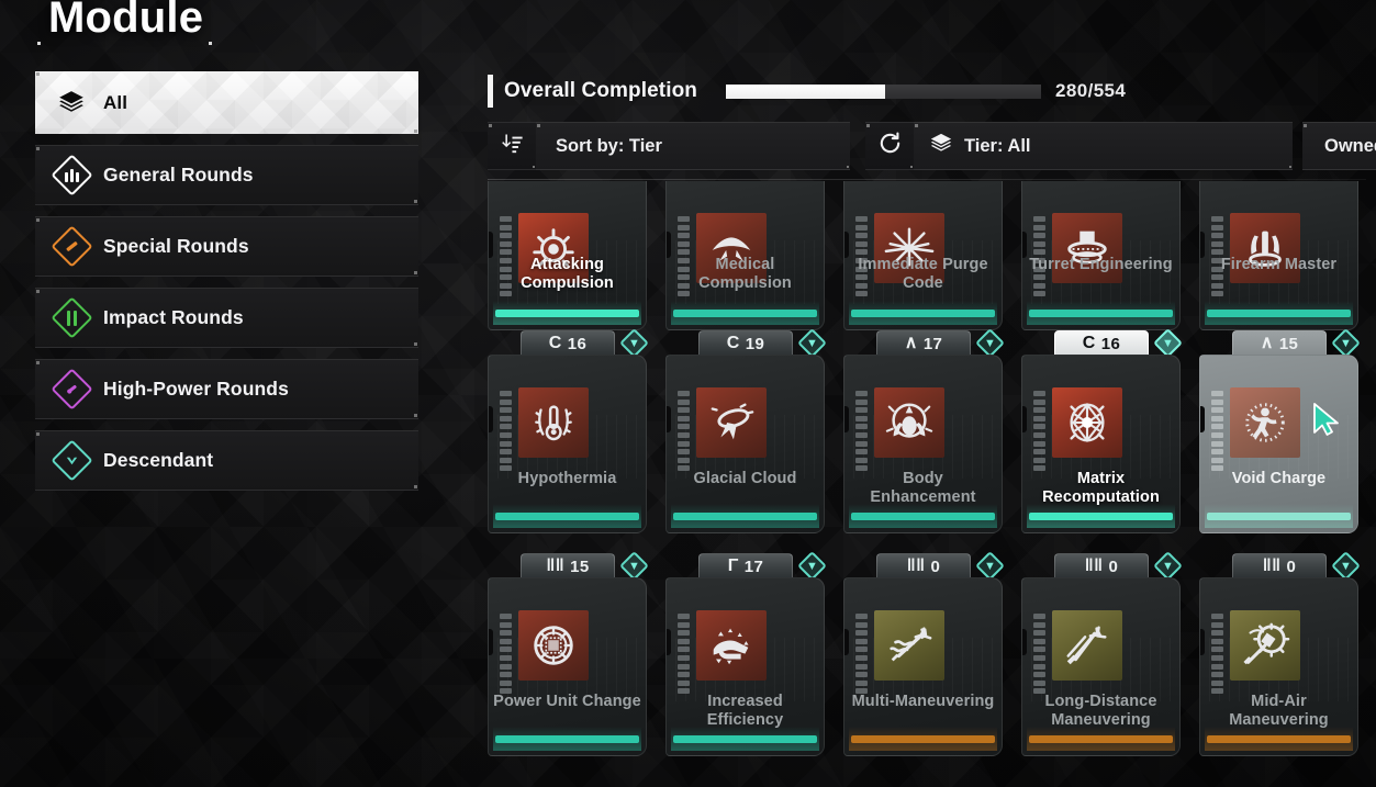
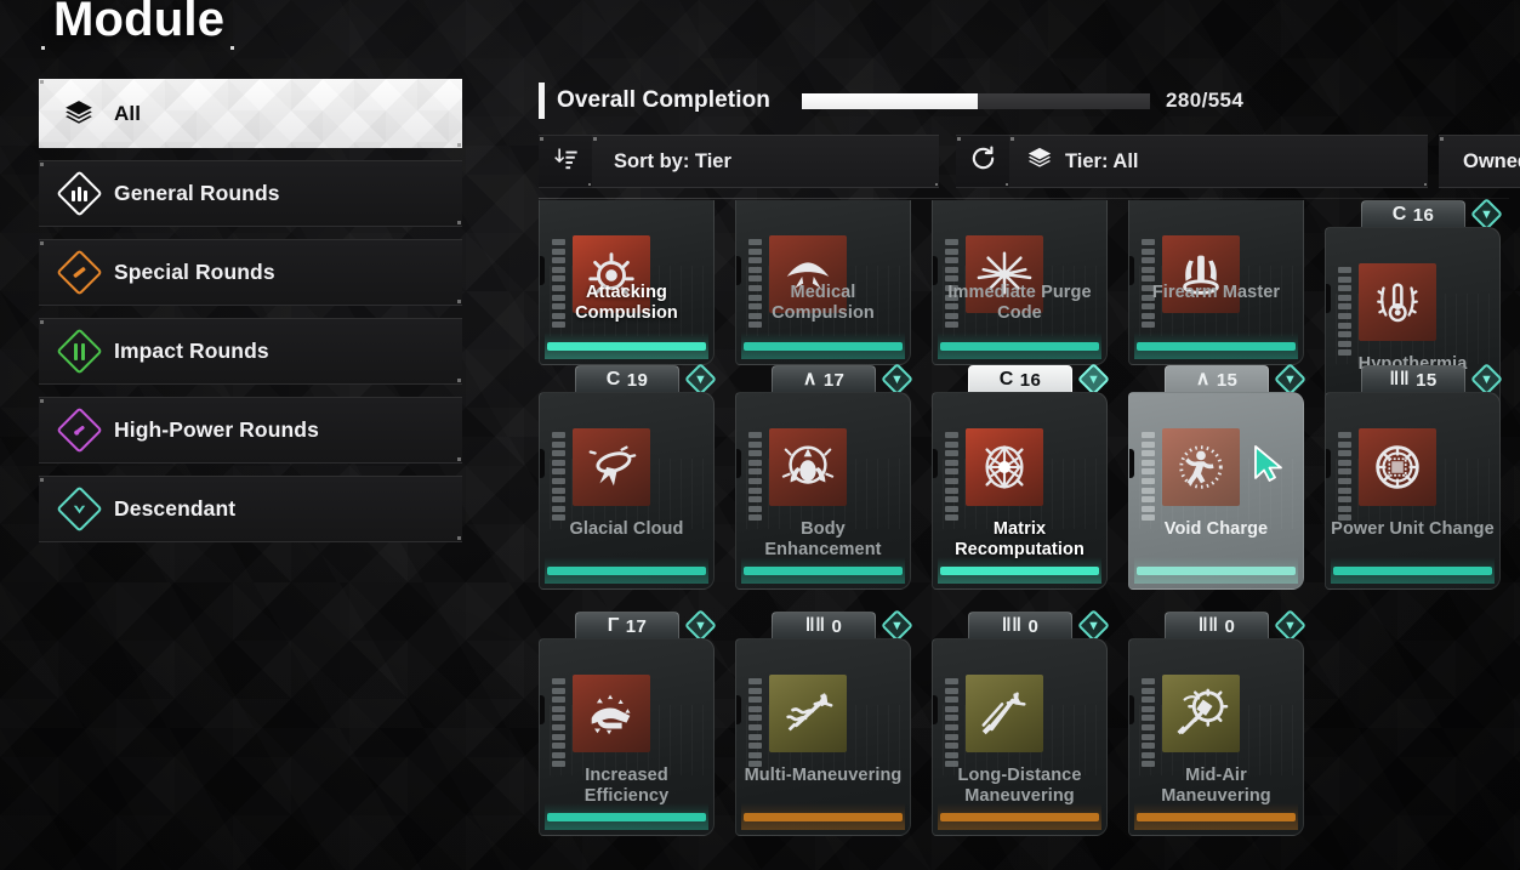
  Module
  All
  General Rounds
  Special Rounds
  Impact Rounds
  High-Power Rounds
  Descendant
  Overall Completion
  280/554
  Sort by: Tier
  Tier: All
  Attacking Compulsion
  Medical Compulsion
  Immediate Purge Code
- Turret Engineering
  Firearm Master
  C
  16
  Hypothermia
  C
  19
  Glacial Cloud
  ∧
  17
  Body Enhancement
  C
  16
  Matrix Recomputation
  ∧
  15
  Void Charge
  ‖‖
  15
  Power Unit Change
  Γ
  17
  Increased Efficiency
  ‖‖
  0
  Multi-Maneuvering
  ‖‖
  0
  Long-Distance Maneuvering
  ‖‖
  0
  Mid-Air Maneuvering
